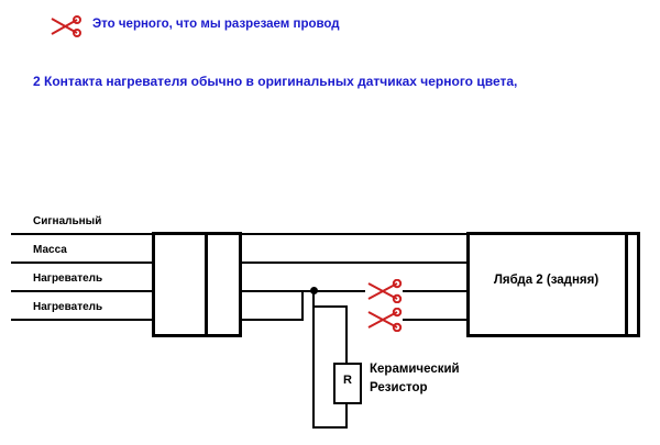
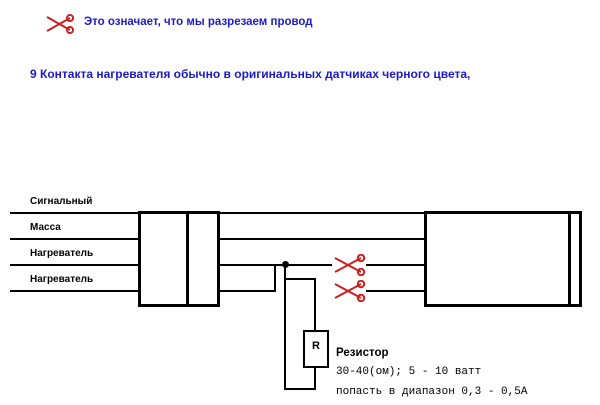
- Это черного, что мы разрезаем провод
+ Это означает, что мы разрезаем провод
- 2 Контакта нагревателя обычно в оригинальных датчиках черного цвета,
+ 9 Контакта нагревателя обычно в оригинальных датчиках черного цвета,
  Сигнальный
  Масса
  Нагреватель
  Нагреватель
  R
- Лябда 2 (задняя)
- Керамический
  Резистор
+ 30-40(ом); 5 - 10 ватт
+ попасть в диапазон 0,3 - 0,5А
